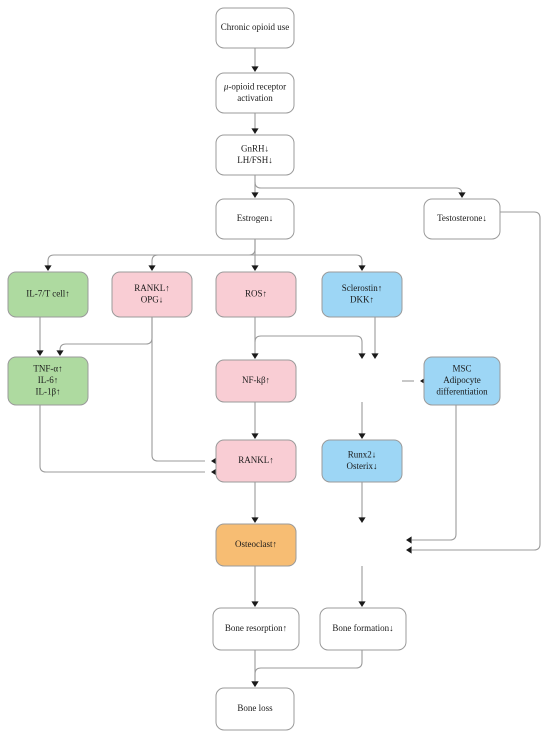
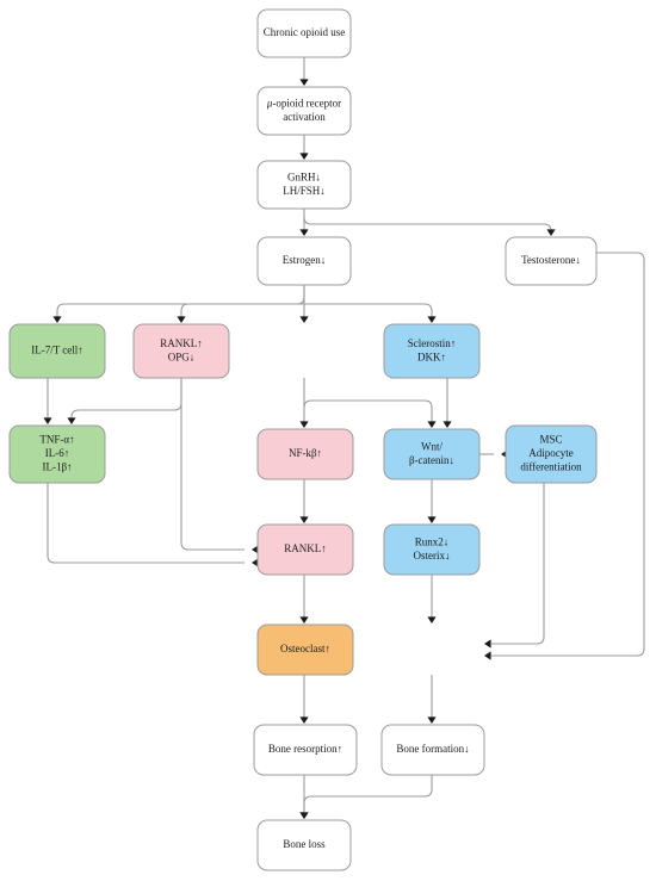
  Chronic opioid use
  μ-opioid receptor
  activation
  GnRH↓
  LH/FSH↓
  Estrogen↓
  Testosterone↓
  IL-7/T cell↑
  RANKL↑
  OPG↓
- ROS↑
  Sclerostin↑
  DKK↑
  TNF-α↑
  IL-6↑
  IL-1β↑
  NF-kβ↑
+ Wnt/
+ β-catenin↓
  MSC
  Adipocyte
  differentiation
  RANKL↑
  Runx2↓
  Osterix↓
  Osteoclast↑
  Bone resorption↑
  Bone formation↓
  Bone loss
